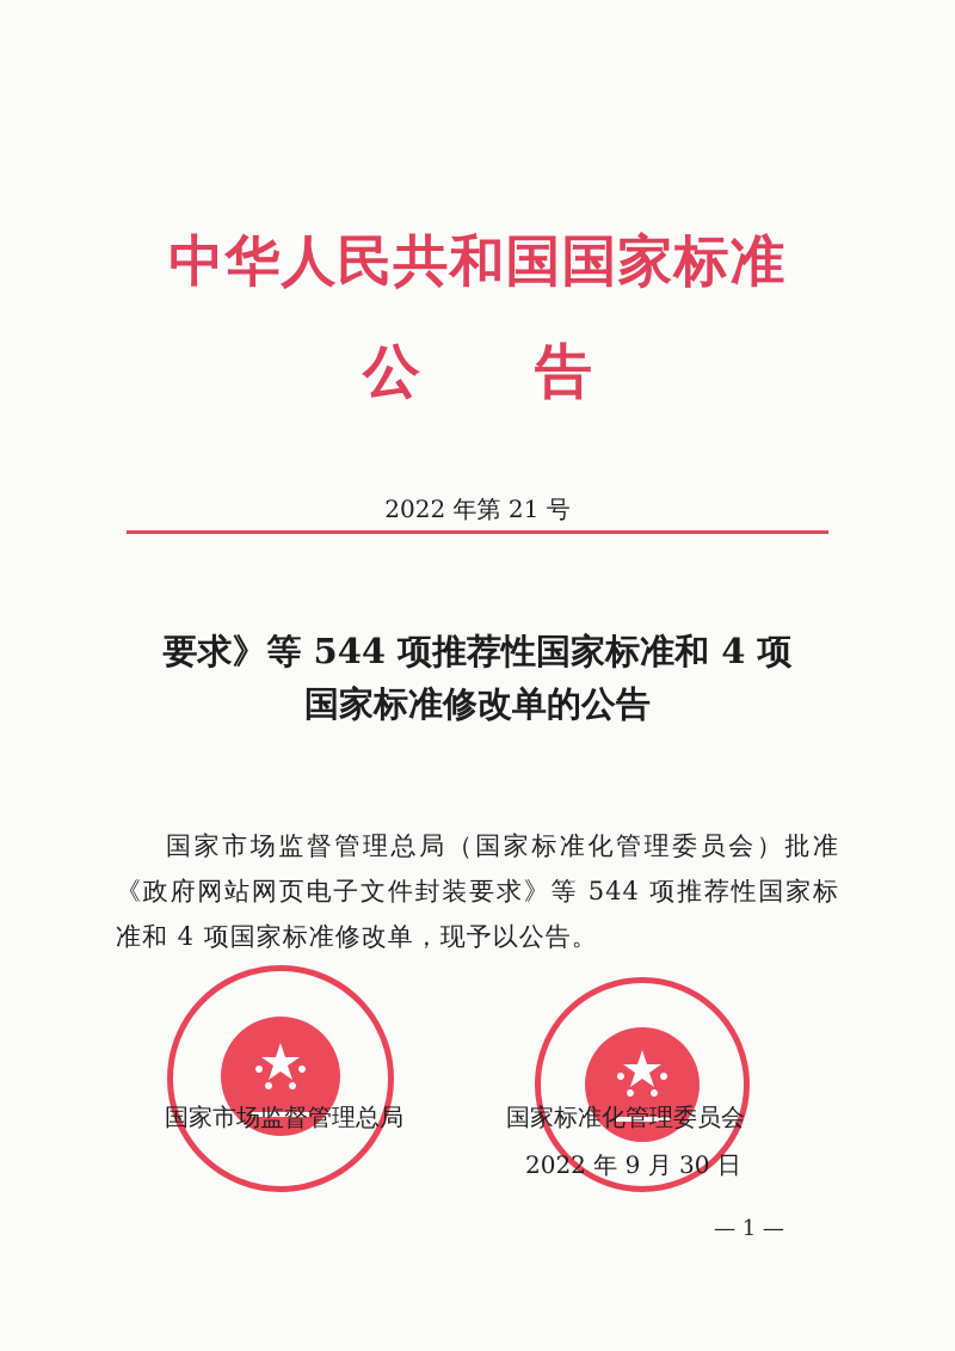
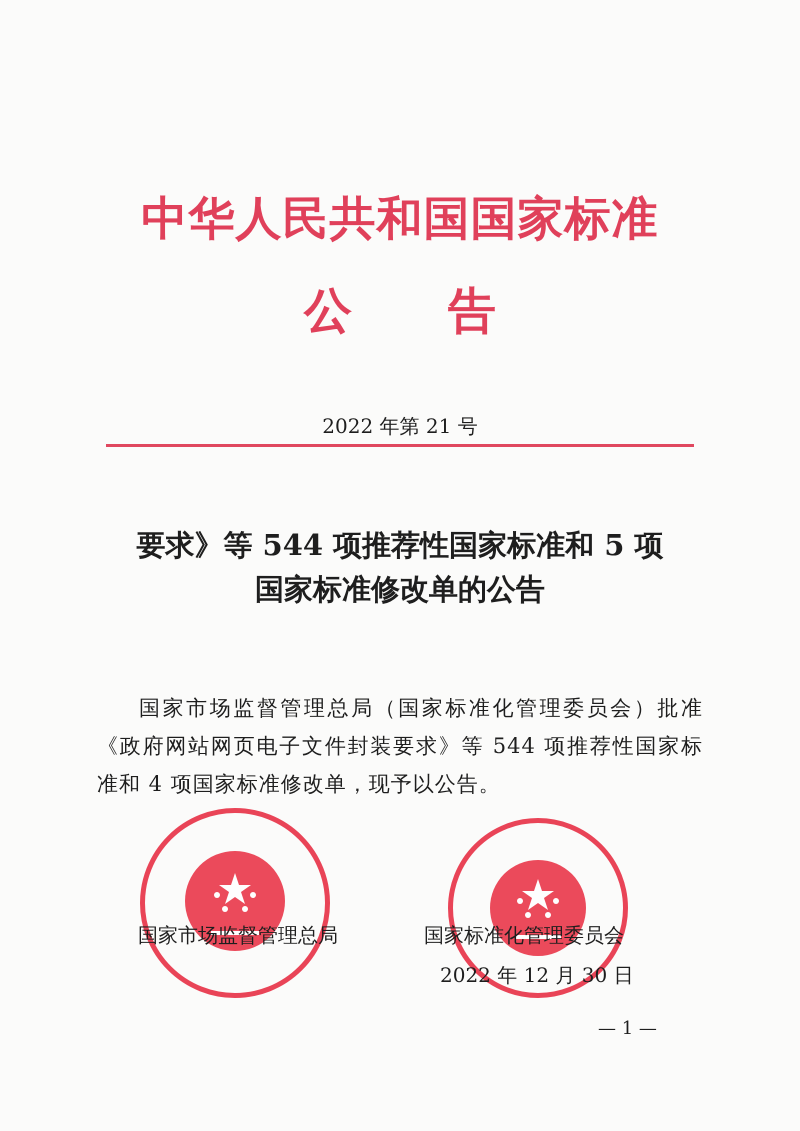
  中华人民共和国国家标准
  公 告
  2022 年第 21 号
- 要求》等 544 项推荐性国家标准和 4 项
+ 要求》等 544 项推荐性国家标准和 5 项
  国家标准修改单的公告
  国家市场监督管理总局（国家标准化管理委员会）批准《政府网站网页电子文件封装要求》等 544 项推荐性国家标准和 4 项国家标准修改单，现予以公告。
  国家市场监督管理总局
  国家标准化管理委员会
- 2022 年 9 月 30 日
+ 2022 年 12 月 30 日
  — 1 —
